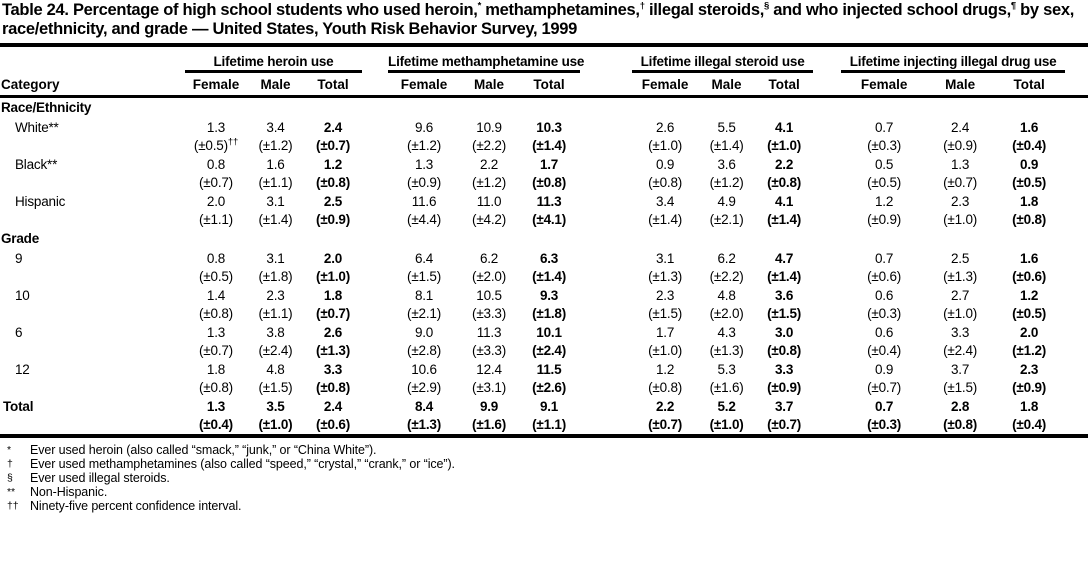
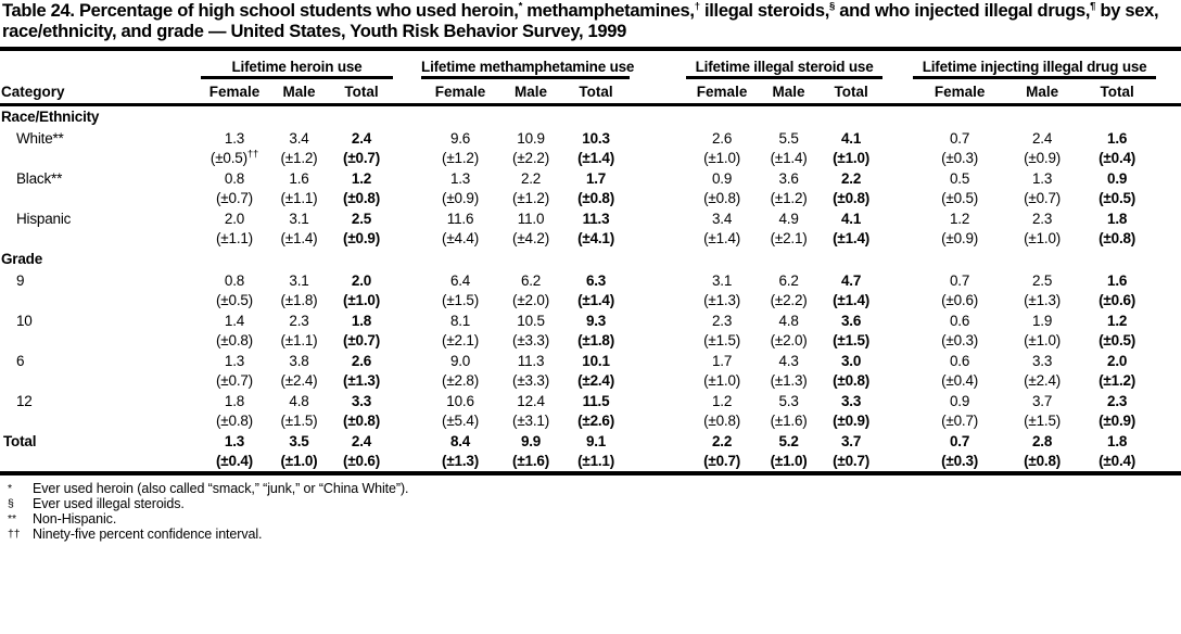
- Table 24. Percentage of high school students who used heroin,* methamphetamines,† illegal steroids,§ and who injected school drugs,¶ by sex, race/ethnicity, and grade — United States, Youth Risk Behavior Survey, 1999
+ Table 24. Percentage of high school students who used heroin,* methamphetamines,† illegal steroids,§ and who injected illegal drugs,¶ by sex, race/ethnicity, and grade — United States, Youth Risk Behavior Survey, 1999
  	Lifetime heroin use		Lifetime methamphetamine use		Lifetime illegal steroid use		Lifetime injecting illegal drug use
  Category	Female	Male	Total		Female	Male	Total		Female	Male	Total		Female	Male	Total
  Race/Ethnicity
  White**	1.3	3.4	2.4		9.6	10.9	10.3		2.6	5.5	4.1		0.7	2.4	1.6
  (±0.5)††	(±1.2)	(±0.7)	(±1.2)	(±2.2)	(±1.4)	(±1.0)	(±1.4)	(±1.0)	(±0.3)	(±0.9)	(±0.4)
  Black**	0.8	1.6	1.2		1.3	2.2	1.7		0.9	3.6	2.2		0.5	1.3	0.9
  (±0.7)	(±1.1)	(±0.8)	(±0.9)	(±1.2)	(±0.8)	(±0.8)	(±1.2)	(±0.8)	(±0.5)	(±0.7)	(±0.5)
  Hispanic	2.0	3.1	2.5		11.6	11.0	11.3		3.4	4.9	4.1		1.2	2.3	1.8
  (±1.1)	(±1.4)	(±0.9)	(±4.4)	(±4.2)	(±4.1)	(±1.4)	(±2.1)	(±1.4)	(±0.9)	(±1.0)	(±0.8)
  Grade
  9	0.8	3.1	2.0		6.4	6.2	6.3		3.1	6.2	4.7		0.7	2.5	1.6
  (±0.5)	(±1.8)	(±1.0)	(±1.5)	(±2.0)	(±1.4)	(±1.3)	(±2.2)	(±1.4)	(±0.6)	(±1.3)	(±0.6)
- 10	1.4	2.3	1.8		8.1	10.5	9.3		2.3	4.8	3.6		0.6	2.7	1.2
+ 10	1.4	2.3	1.8		8.1	10.5	9.3		2.3	4.8	3.6		0.6	1.9	1.2
  (±0.8)	(±1.1)	(±0.7)	(±2.1)	(±3.3)	(±1.8)	(±1.5)	(±2.0)	(±1.5)	(±0.3)	(±1.0)	(±0.5)
  6	1.3	3.8	2.6		9.0	11.3	10.1		1.7	4.3	3.0		0.6	3.3	2.0
  (±0.7)	(±2.4)	(±1.3)	(±2.8)	(±3.3)	(±2.4)	(±1.0)	(±1.3)	(±0.8)	(±0.4)	(±2.4)	(±1.2)
  12	1.8	4.8	3.3		10.6	12.4	11.5		1.2	5.3	3.3		0.9	3.7	2.3
- (±0.8)	(±1.5)	(±0.8)	(±2.9)	(±3.1)	(±2.6)	(±0.8)	(±1.6)	(±0.9)	(±0.7)	(±1.5)	(±0.9)
+ (±0.8)	(±1.5)	(±0.8)	(±5.4)	(±3.1)	(±2.6)	(±0.8)	(±1.6)	(±0.9)	(±0.7)	(±1.5)	(±0.9)
  Total	1.3	3.5	2.4		8.4	9.9	9.1		2.2	5.2	3.7		0.7	2.8	1.8
  (±0.4)	(±1.0)	(±0.6)	(±1.3)	(±1.6)	(±1.1)	(±0.7)	(±1.0)	(±0.7)	(±0.3)	(±0.8)	(±0.4)
  *
  Ever used heroin (also called “smack,” “junk,” or “China White”).
- †
- Ever used methamphetamines (also called “speed,” “crystal,” “crank,” or “ice”).
  §
  Ever used illegal steroids.
  **
  Non-Hispanic.
  ††
  Ninety-five percent confidence interval.
